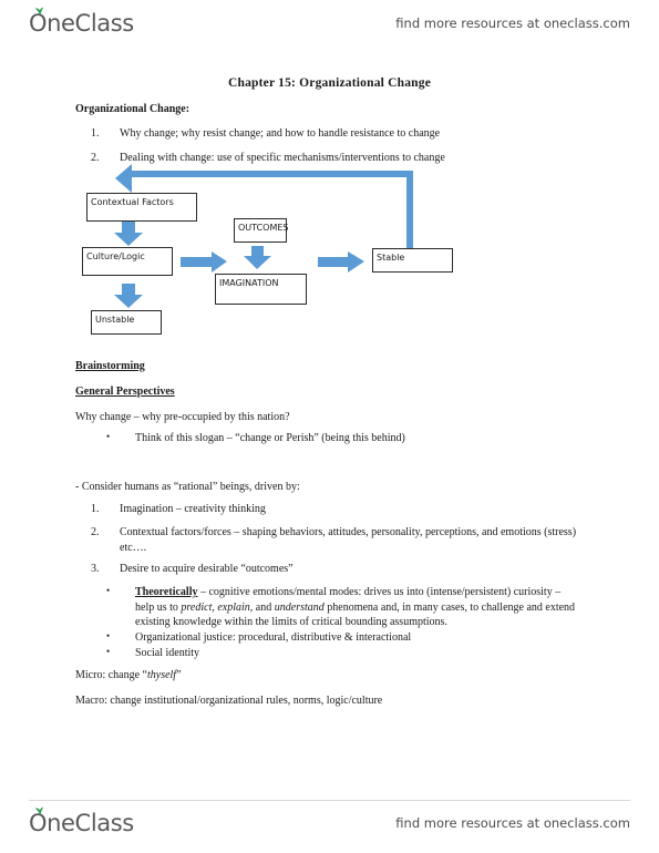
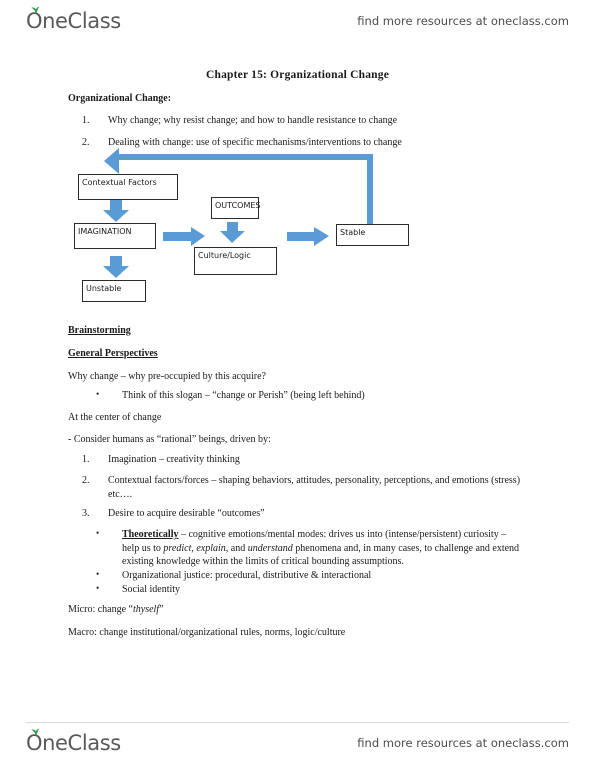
  OneClass
  find more resources at oneclass.com
  Chapter 15: Organizational Change
  Organizational Change:
  1.
  Why change; why resist change; and how to handle resistance to change
  2.
  Dealing with change: use of specific mechanisms/interventions to change
  Contextual Factors
- Culture/Logic
+ IMAGINATION
  Unstable
  OUTCOMES
- IMAGINATION
+ Culture/Logic
  Stable
  Brainstorming
  General Perspectives
- Why change – why pre-occupied by this nation?
+ Why change – why pre-occupied by this acquire?
  •
- Think of this slogan – “change or Perish” (being this behind)
+ Think of this slogan – “change or Perish” (being left behind)
+ At the center of change
  - Consider humans as “rational” beings, driven by:
  1.
  Imagination – creativity thinking
  2.
  Contextual factors/forces – shaping behaviors, attitudes, personality, perceptions, and emotions (stress) etc….
  3.
  Desire to acquire desirable “outcomes”
  •
  Theoretically – cognitive emotions/mental modes: drives us into (intense/persistent) curiosity – help us to predict, explain, and understand phenomena and, in many cases, to challenge and extend existing knowledge within the limits of critical bounding assumptions.
  •
  Organizational justice: procedural, distributive & interactional
  •
  Social identity
  Micro: change “thyself”
  Macro: change institutional/organizational rules, norms, logic/culture
  OneClass
  find more resources at oneclass.com
